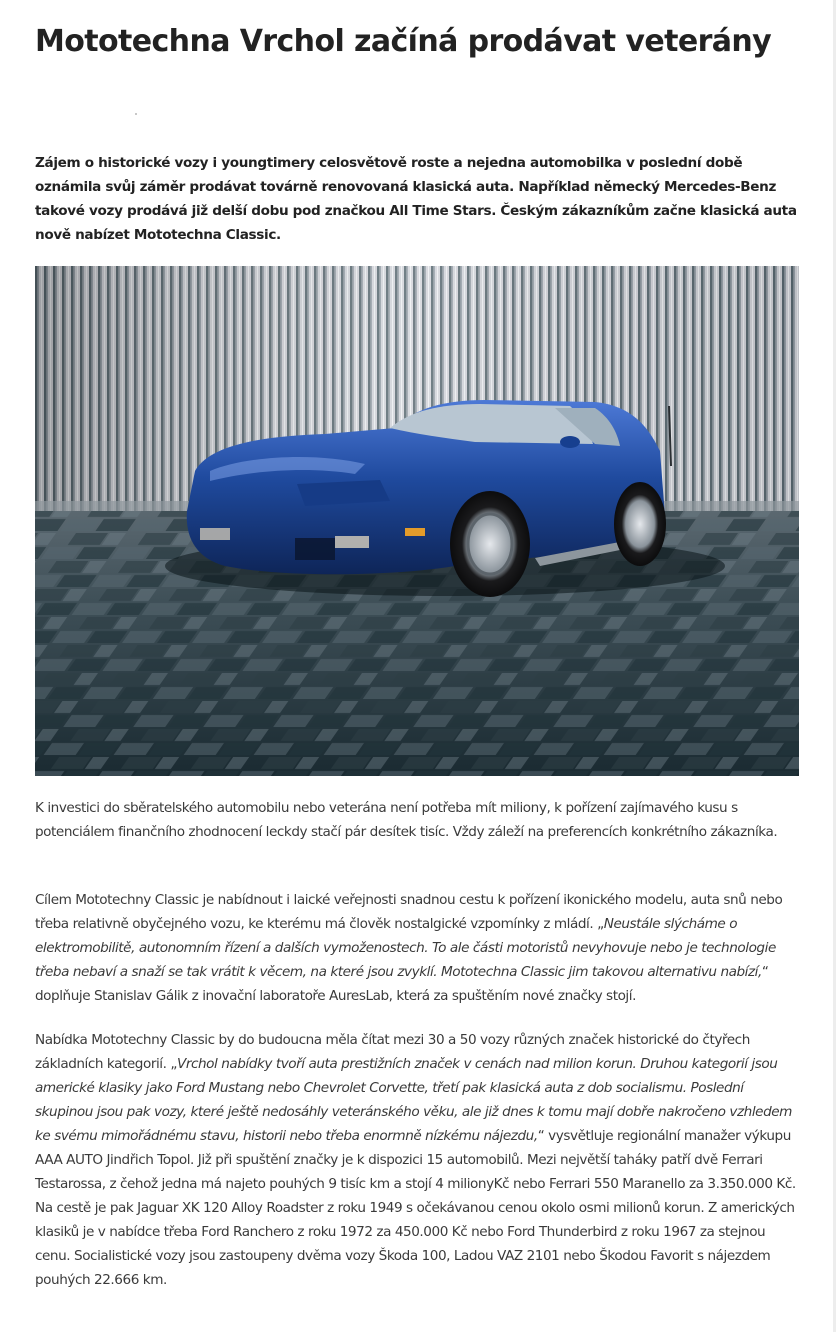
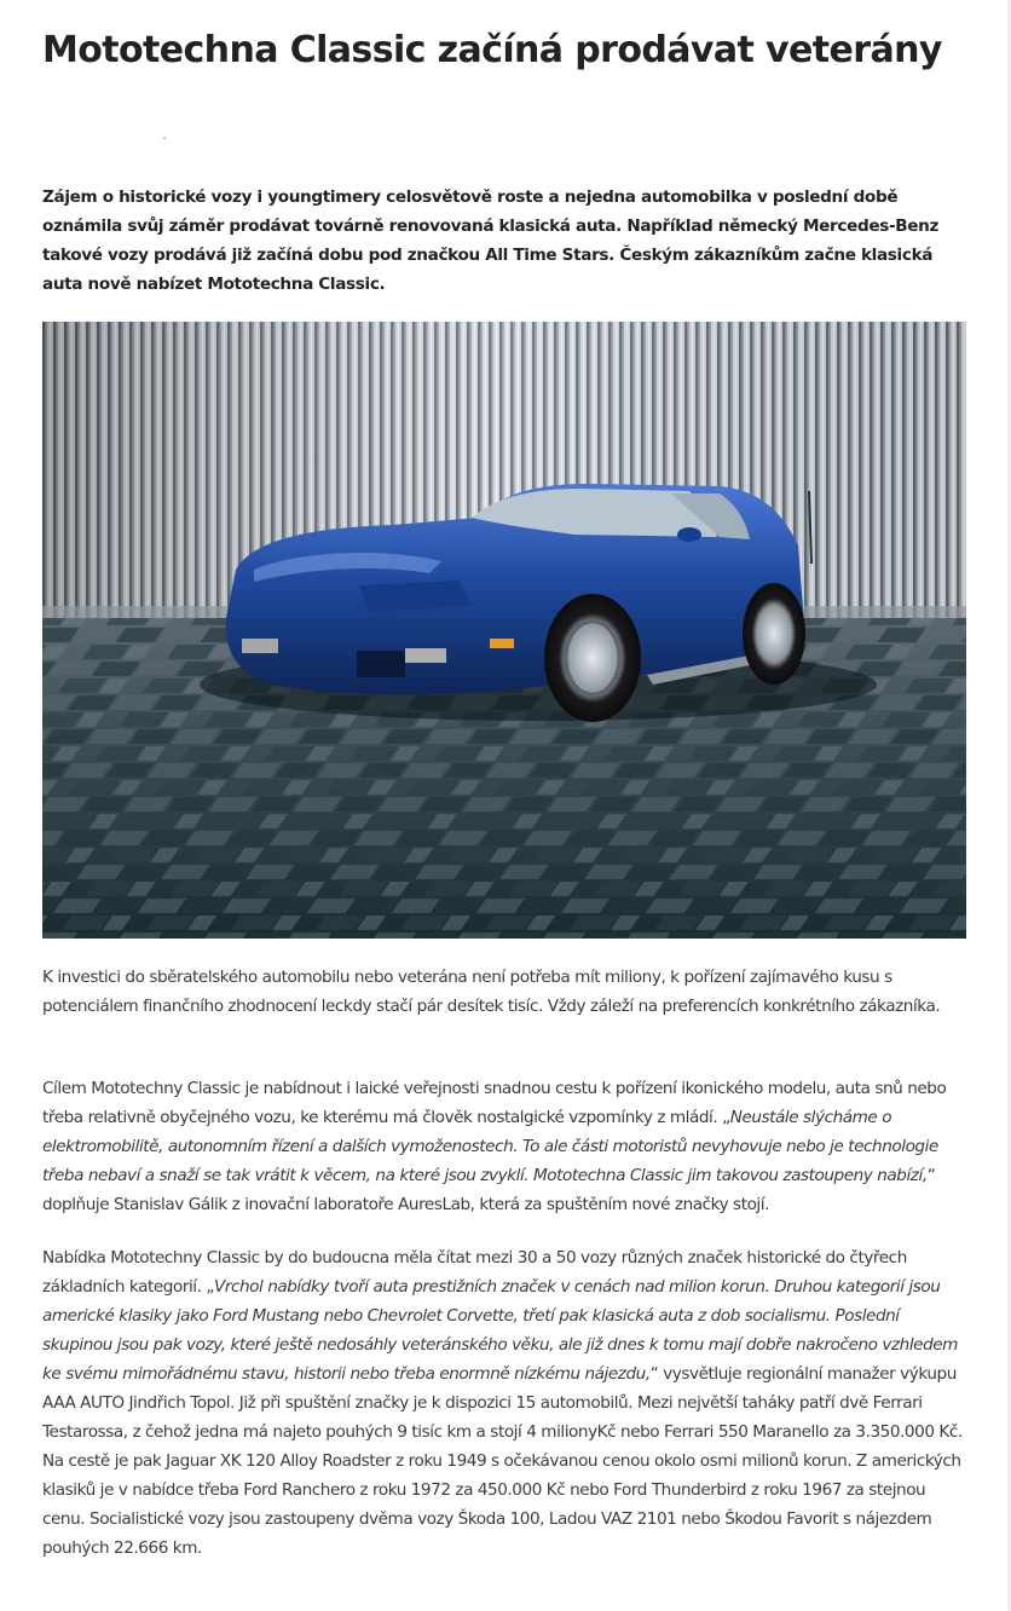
- Mototechna Vrchol začíná prodávat veterány
+ Mototechna Classic začíná prodávat veterány
- Zájem o historické vozy i youngtimery celosvětově roste a nejedna automobilka v poslední době oznámila svůj záměr prodávat továrně renovovaná klasická auta. Například německý Mercedes-Benz takové vozy prodává již delší dobu pod značkou All Time Stars. Českým zákazníkům začne klasická auta nově nabízet Mototechna Classic.
+ Zájem o historické vozy i youngtimery celosvětově roste a nejedna automobilka v poslední době oznámila svůj záměr prodávat továrně renovovaná klasická auta. Například německý Mercedes-Benz takové vozy prodává již začíná dobu pod značkou All Time Stars. Českým zákazníkům začne klasická auta nově nabízet Mototechna Classic.
  K investici do sběratelského automobilu nebo veterána není potřeba mít miliony, k pořízení zajímavého kusu s potenciálem finančního zhodnocení leckdy stačí pár desítek tisíc. Vždy záleží na preferencích konkrétního zákazníka.
- Cílem Mototechny Classic je nabídnout i laické veřejnosti snadnou cestu k pořízení ikonického modelu, auta snů nebo třeba relativně obyčejného vozu, ke kterému má člověk nostalgické vzpomínky z mládí. „Neustále slýcháme o elektromobilitě, autonomním řízení a dalších vymoženostech. To ale části motoristů nevyhovuje nebo je technologie třeba nebaví a snaží se tak vrátit k věcem, na které jsou zvyklí. Mototechna Classic jim takovou alternativu nabízí,“ doplňuje Stanislav Gálik z inovační laboratoře AuresLab, která za spuštěním nové značky stojí.
+ Cílem Mototechny Classic je nabídnout i laické veřejnosti snadnou cestu k pořízení ikonického modelu, auta snů nebo třeba relativně obyčejného vozu, ke kterému má člověk nostalgické vzpomínky z mládí. „Neustále slýcháme o elektromobilitě, autonomním řízení a dalších vymoženostech. To ale části motoristů nevyhovuje nebo je technologie třeba nebaví a snaží se tak vrátit k věcem, na které jsou zvyklí. Mototechna Classic jim takovou zastoupeny nabízí,“ doplňuje Stanislav Gálik z inovační laboratoře AuresLab, která za spuštěním nové značky stojí.
  Nabídka Mototechny Classic by do budoucna měla čítat mezi 30 a 50 vozy různých značek historické do čtyřech základních kategorií. „Vrchol nabídky tvoří auta prestižních značek v cenách nad milion korun. Druhou kategorií jsou americké klasiky jako Ford Mustang nebo Chevrolet Corvette, třetí pak klasická auta z dob socialismu. Poslední skupinou jsou pak vozy, které ještě nedosáhly veteránského věku, ale již dnes k tomu mají dobře nakročeno vzhledem ke svému mimořádnému stavu, historii nebo třeba enormně nízkému nájezdu,“ vysvětluje regionální manažer výkupu AAA AUTO Jindřich Topol. Již při spuštění značky je k dispozici 15 automobilů. Mezi největší taháky patří dvě Ferrari Testarossa, z čehož jedna má najeto pouhých 9 tisíc km a stojí 4 milionyKč nebo Ferrari 550 Maranello za 3.350.000 Kč. Na cestě je pak Jaguar XK 120 Alloy Roadster z roku 1949 s očekávanou cenou okolo osmi milionů korun. Z amerických klasiků je v nabídce třeba Ford Ranchero z roku 1972 za 450.000 Kč nebo Ford Thunderbird z roku 1967 za stejnou cenu. Socialistické vozy jsou zastoupeny dvěma vozy Škoda 100, Ladou VAZ 2101 nebo Škodou Favorit s nájezdem pouhých 22.666 km.
